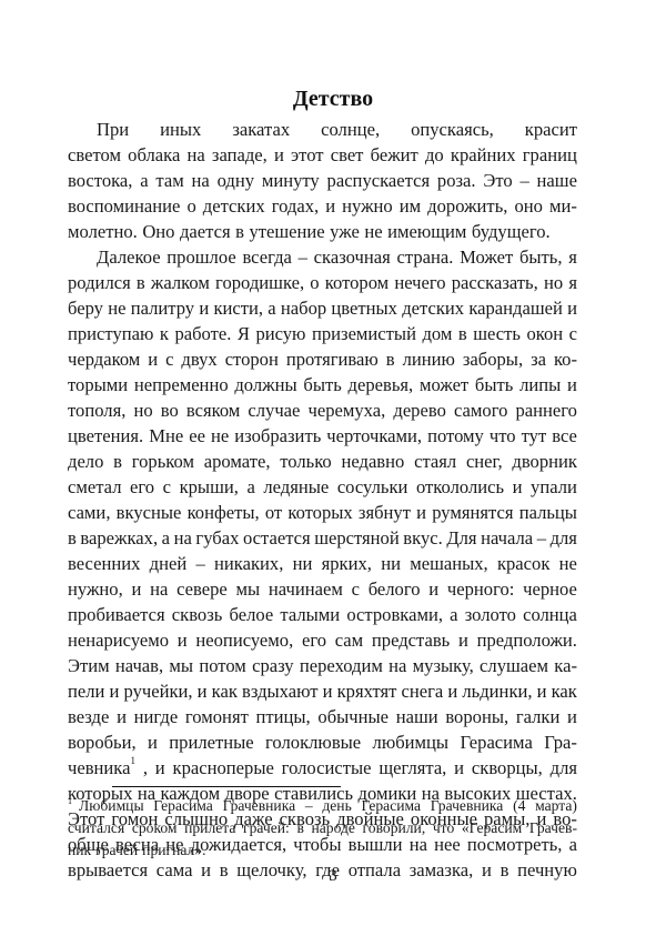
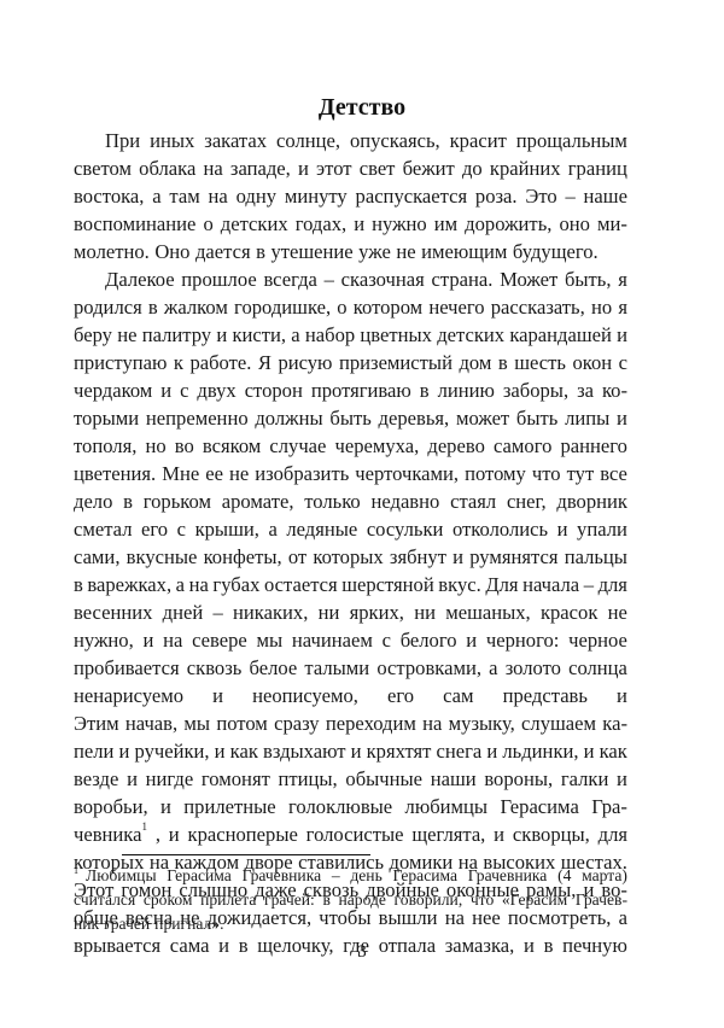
  Детство
  При
  иных
  закатах
  солнце,
  опускаясь,
  красит
+ прощальным
  светом
  облака
  на
  западе,
  и
  этот
  свет
  бежит
  до
  крайних
  границ
  востока,
  а
  там
  на
  одну
  минуту
  распускается
  роза.
  Это
  –
  наше
  воспоминание
  о
  детских
  годах,
  и
  нужно
  им
  дорожить,
  оно
  ми-
  молетно.
  Оно
  дается
  в
  утешение
  уже
  не
  имеющим
  будущего.
  Далекое
  прошлое
  всегда
  –
  сказочная
  страна.
  Может
  быть,
  я
  родился
  в
  жалком
  городишке,
  о
  котором
  нечего
  рассказать,
  но
  я
  беру
  не
  палитру
  и
  кисти,
  а
  набор
  цветных
  детских
  карандашей
  и
  приступаю
  к
  работе.
  Я
  рисую
  приземистый
  дом
  в
  шесть
  окон
  с
  чердаком
  и
  с
  двух
  сторон
  протягиваю
  в
  линию
  заборы,
  за
  ко-
  торыми
  непременно
  должны
  быть
  деревья,
  может
  быть
  липы
  и
  тополя,
  но
  во
  всяком
  случае
  черемуха,
  дерево
  самого
  раннего
  цветения.
  Мне
  ее
  не
  изобразить
  черточками,
  потому
  что
  тут
  все
  дело
  в
  горьком
  аромате,
  только
  недавно
  стаял
  снег,
  дворник
  сметал
  его
  с
  крыши,
  а
  ледяные
  сосульки
  откололись
  и
  упали
  сами,
  вкусные
  конфеты,
  от
  которых
  зябнут
  и
  румянятся
  пальцы
  в
  варежках,
  а
  на
  губах
  остается
  шерстяной
  вкус.
  Для
  начала
  –
  для
  весенних
  дней
  –
  никаких,
  ни
  ярких,
  ни
  мешаных,
  красок
  не
  нужно,
  и
  на
  севере
  мы
  начинаем
  с
  белого
  и
  черного:
  черное
  пробивается
  сквозь
  белое
  талыми
  островками,
  а
  золото
  солнца
  ненарисуемо
  и
  неописуемо,
  его
  сам
  представь
  и
- предположи.
  Этим
  начав,
  мы
  потом
  сразу
  переходим
  на
  музыку,
  слушаем
  ка-
  пели
  и
  ручейки,
  и
  как
  вздыхают
  и
  кряхтят
  снега
  и
  льдинки,
  и
  как
  везде
  и
  нигде
  гомонят
  птицы,
  обычные
  наши
  вороны,
  галки
  и
  воробьи,
  и
  прилетные
  голоклювые
  любимцы
  Герасима
  Гра-
  чевника1
  ,
  и
  красноперые
  голосистые
  щеглята,
  и
  скворцы,
  для
  которых
  на
  каждом
  дворе
  ставились
  домики
  на
  высоких
  шестах.
  Этот
  гомон
  слышно
  даже
  сквозь
  двойные
  оконные
  рамы,
  и
  во-
  обще
  весна
  не
  дожидается,
  чтобы
  вышли
  на
  нее
  посмотреть,
  а
  врывается
  сама
  и
  в
  щелочку,
  где
  отпала
  замазка,
  и
  в
  печную
  1 Любимцы
  Герасима
  Грачевника
  –
  день
  Герасима
  Грачевника
  (4
  марта)
  считался
  сроком
  прилета
  грачей:
  в
  народе
  говорили,
  что
  «Герасим
  Грачев-
  ник
  грачей
  пригнал».
  3
